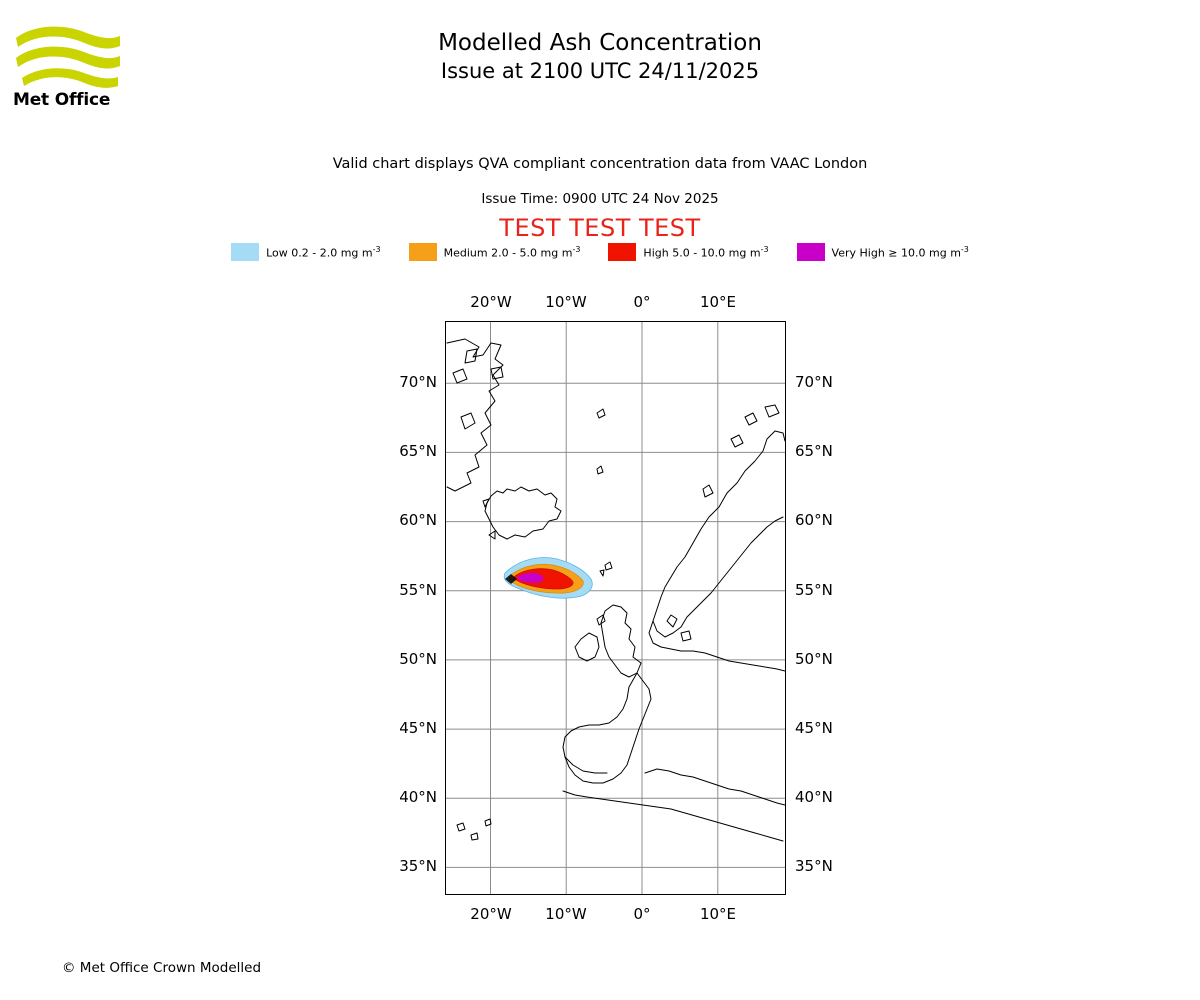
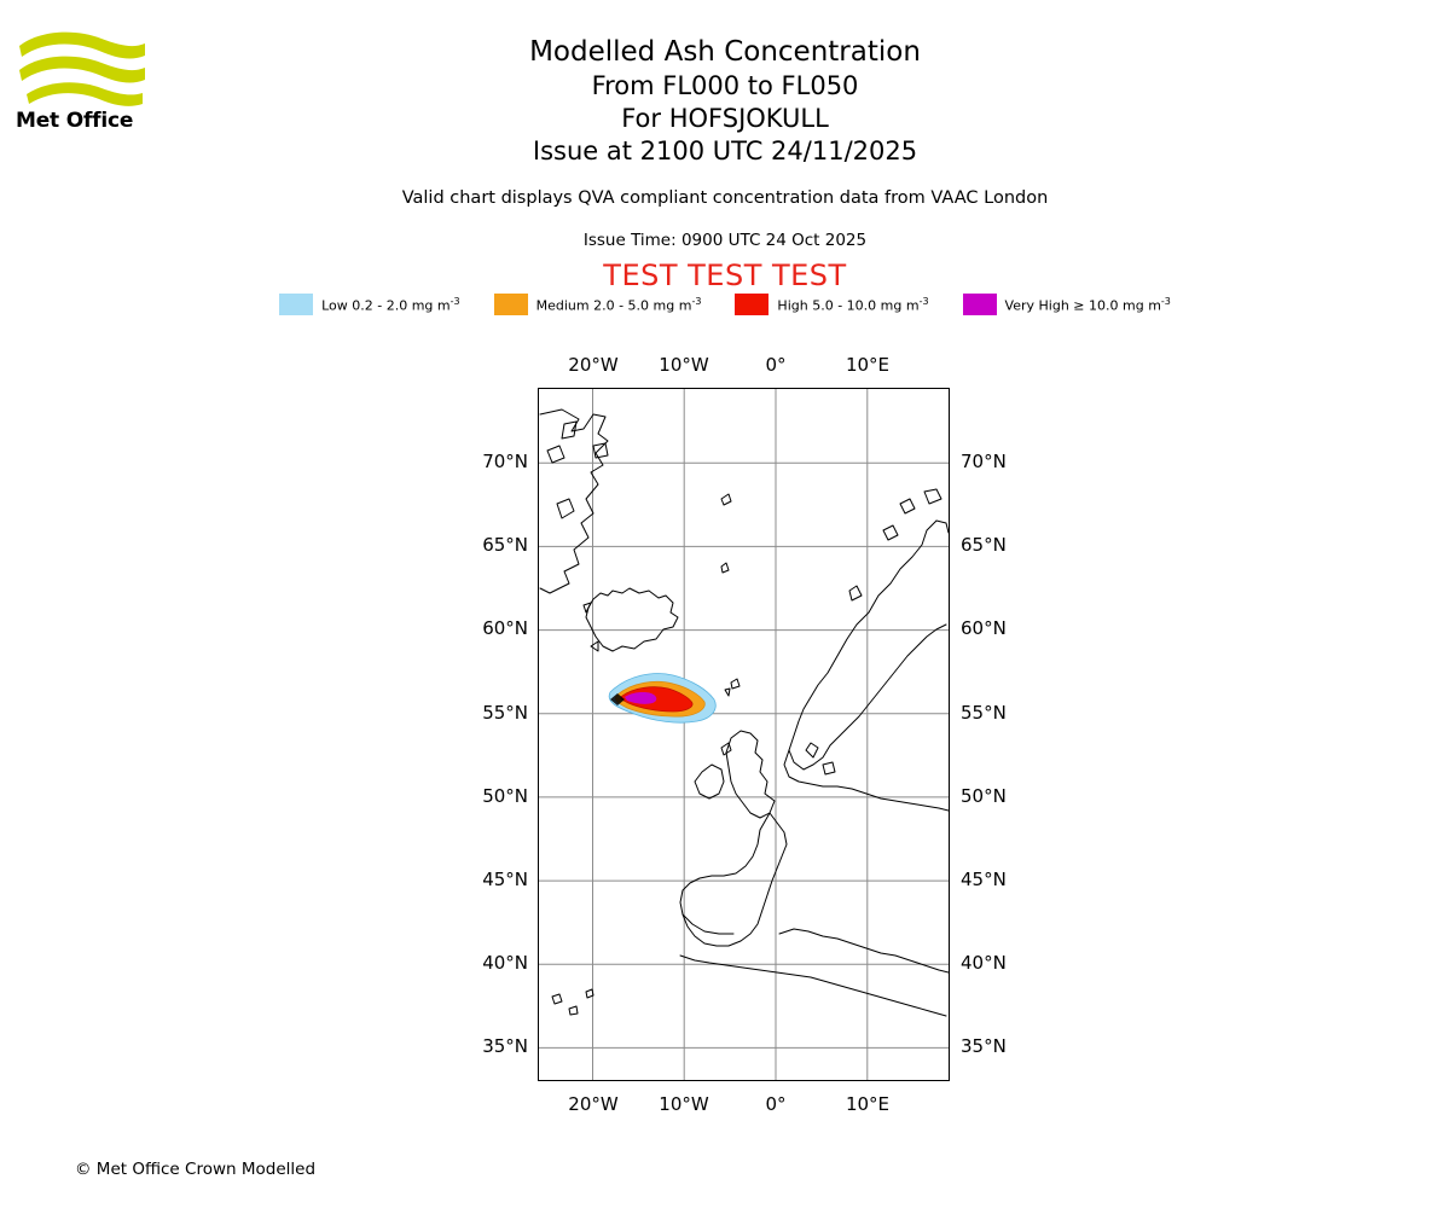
  Met Office
  Modelled Ash Concentration
+ From FL000 to FL050
+ For HOFSJOKULL
  Issue at 2100 UTC 24/11/2025
  Valid chart displays QVA compliant concentration data from VAAC London
- Issue Time: 0900 UTC 24 Nov 2025
+ Issue Time: 0900 UTC 24 Oct 2025
  TEST TEST TEST
  Low 0.2 - 2.0 mg m-3
  Medium 2.0 - 5.0 mg m-3
  High 5.0 - 10.0 mg m-3
  Very High ≥ 10.0 mg m-3
  20°W
  10°W
  0°
  10°E
  20°W
  10°W
  0°
  10°E
  70°N
  65°N
  60°N
  55°N
  50°N
  45°N
  40°N
  35°N
  70°N
  65°N
  60°N
  55°N
  50°N
  45°N
  40°N
  35°N
  © Met Office Crown Modelled
